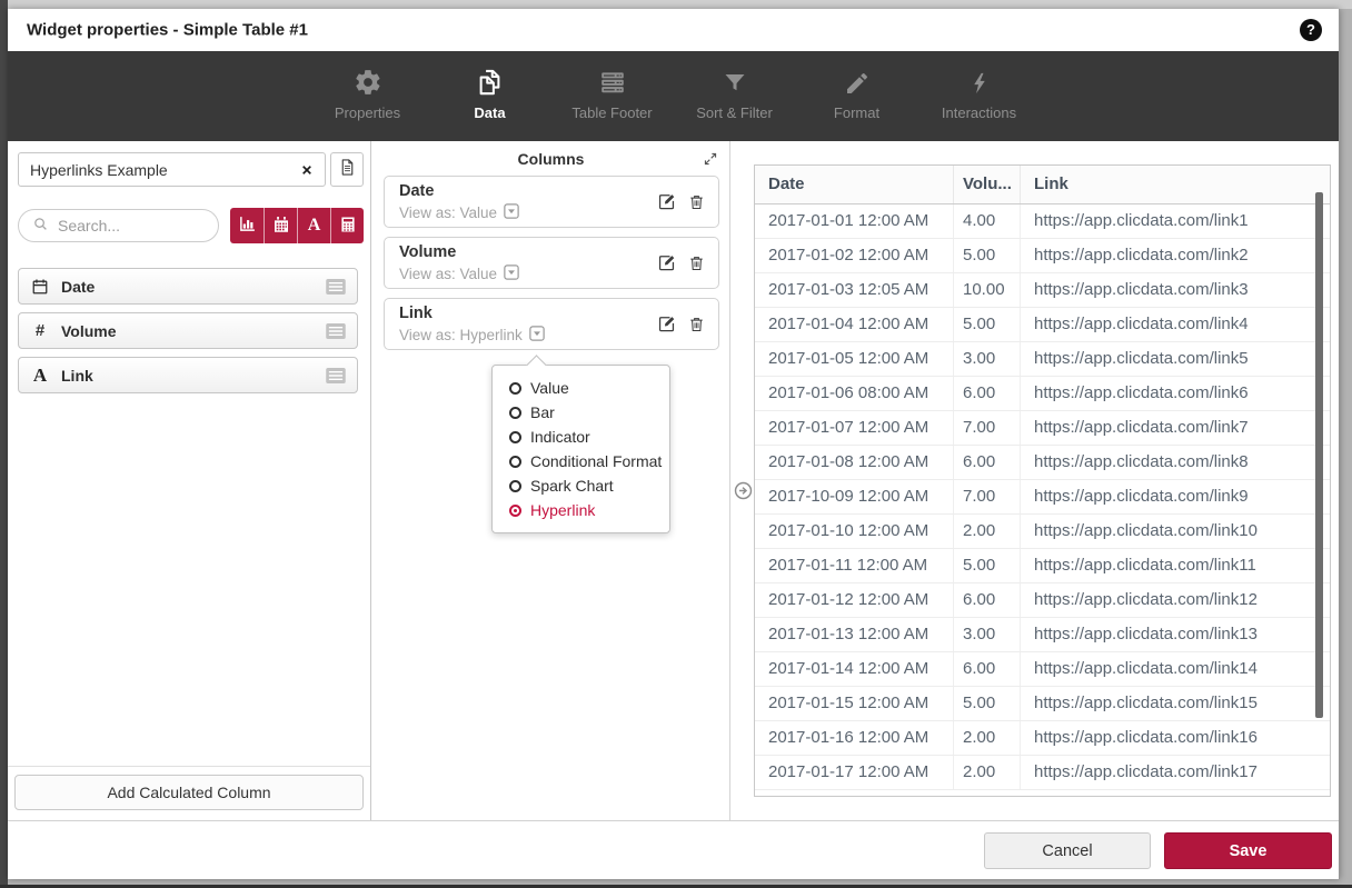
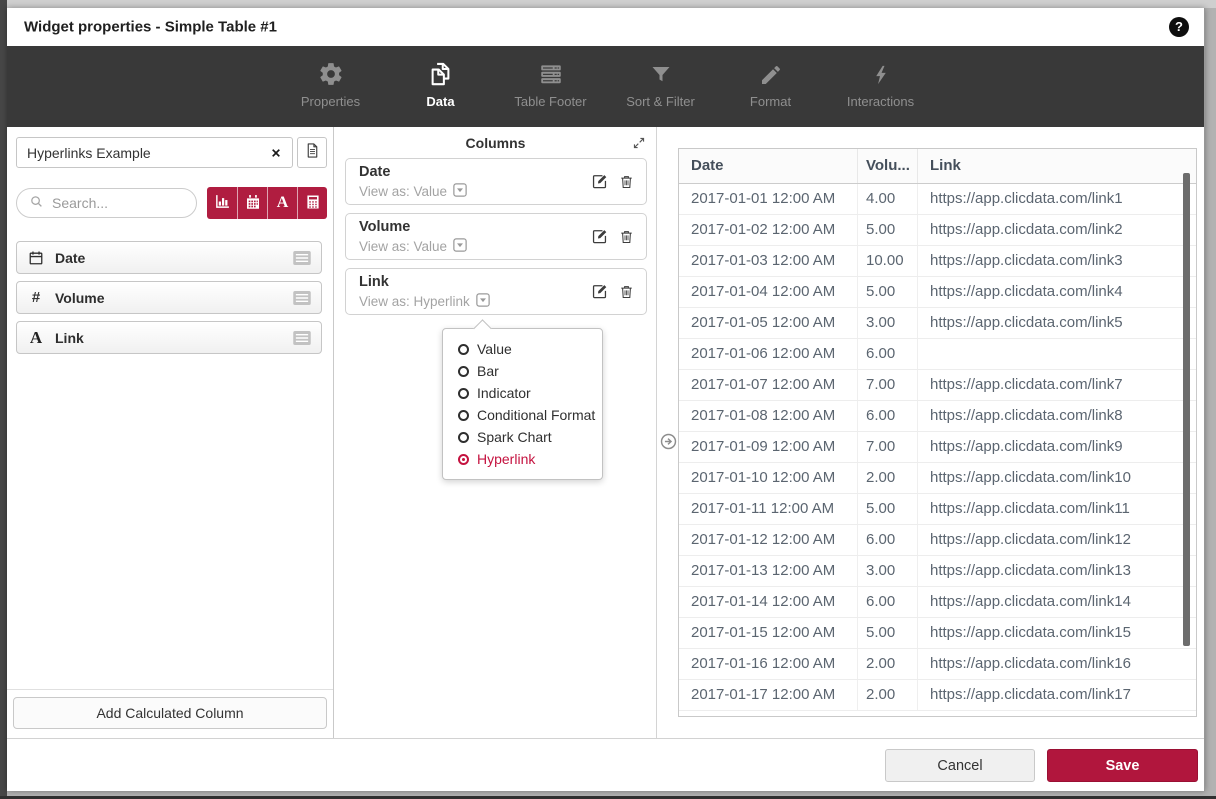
  Widget properties - Simple Table #1
  ?
  Properties
  Data
  Table Footer
  Sort & Filter
  Format
  Interactions
  Hyperlinks Example
  Search...
  A
  Date
  #
  Volume
  A
  Link
  Add Calculated Column
  Columns
  Date
  View as: Value
  Volume
  View as: Value
  Link
  View as: Hyperlink
  Value
  Bar
  Indicator
  Conditional Format
  Spark Chart
  Hyperlink
  Date
  Volu...
  Link
  2017-01-01 12:00 AM
  4.00
  https://app.clicdata.com/link1
  2017-01-02 12:00 AM
  5.00
  https://app.clicdata.com/link2
- 2017-01-03 12:05 AM
+ 2017-01-03 12:00 AM
  10.00
  https://app.clicdata.com/link3
  2017-01-04 12:00 AM
  5.00
  https://app.clicdata.com/link4
  2017-01-05 12:00 AM
  3.00
  https://app.clicdata.com/link5
- 2017-01-06 08:00 AM
+ 2017-01-06 12:00 AM
  6.00
- https://app.clicdata.com/link6
  2017-01-07 12:00 AM
  7.00
  https://app.clicdata.com/link7
  2017-01-08 12:00 AM
  6.00
  https://app.clicdata.com/link8
- 2017-10-09 12:00 AM
+ 2017-01-09 12:00 AM
  7.00
  https://app.clicdata.com/link9
  2017-01-10 12:00 AM
  2.00
  https://app.clicdata.com/link10
  2017-01-11 12:00 AM
  5.00
  https://app.clicdata.com/link11
  2017-01-12 12:00 AM
  6.00
  https://app.clicdata.com/link12
  2017-01-13 12:00 AM
  3.00
  https://app.clicdata.com/link13
  2017-01-14 12:00 AM
  6.00
  https://app.clicdata.com/link14
  2017-01-15 12:00 AM
  5.00
  https://app.clicdata.com/link15
  2017-01-16 12:00 AM
  2.00
  https://app.clicdata.com/link16
  2017-01-17 12:00 AM
  2.00
  https://app.clicdata.com/link17
  Cancel
  Save
